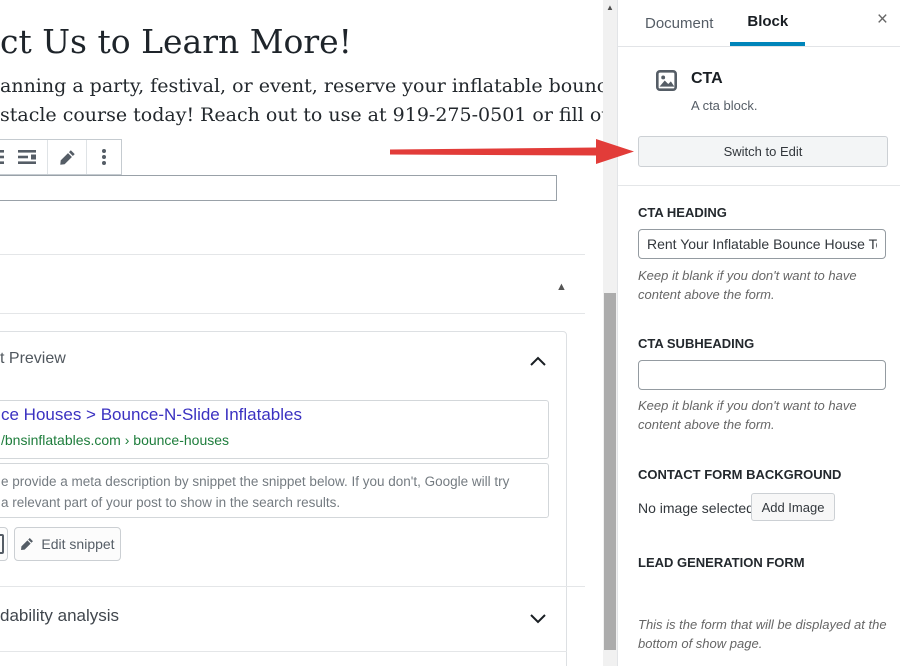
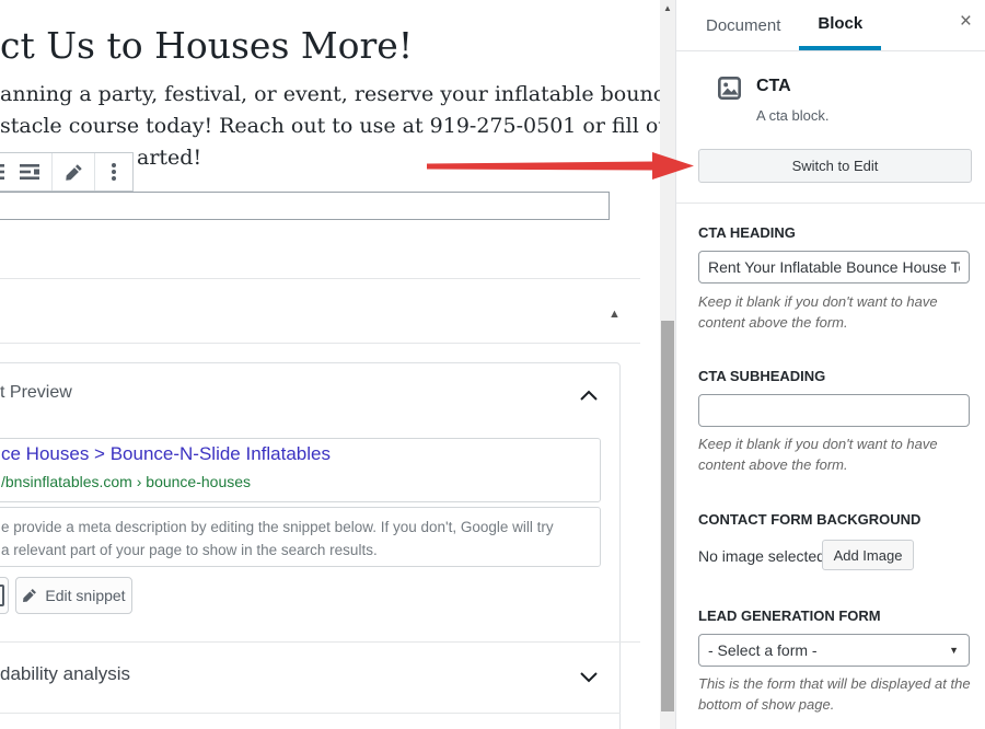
- ct Us to Learn More!
+ ct Us to Houses More!
  anning a party, festival, or event, reserve your inflatable boun
  stacle course today! Reach out to use at 919-275-0501 or fill o
+ arted!
  ▲
  t Preview
  ce Houses > Bounce-N-Slide Inflatables
  /bnsinflatables.com › bounce-houses
- e provide a meta description by snippet the snippet below. If you don't, Google will try
+ e provide a meta description by editing the snippet below. If you don't, Google will try
- a relevant part of your post to show in the search results.
+ a relevant part of your page to show in the search results.
  Edit snippet
  dability analysis
  ▲
  Document
  Block
  ×
  CTA
  A cta block.
  Switch to Edit
  CTA HEADING
  Rent Your Inflatable Bounce House T
  Keep it blank if you don't want to have content above the form.
  CTA SUBHEADING
  Keep it blank if you don't want to have content above the form.
  CONTACT FORM BACKGROUND
  No image selecte
  Add Image
  LEAD GENERATION FORM
+ - Select a form -
+ ▼
  This is the form that will be displayed at the bottom of show page.
